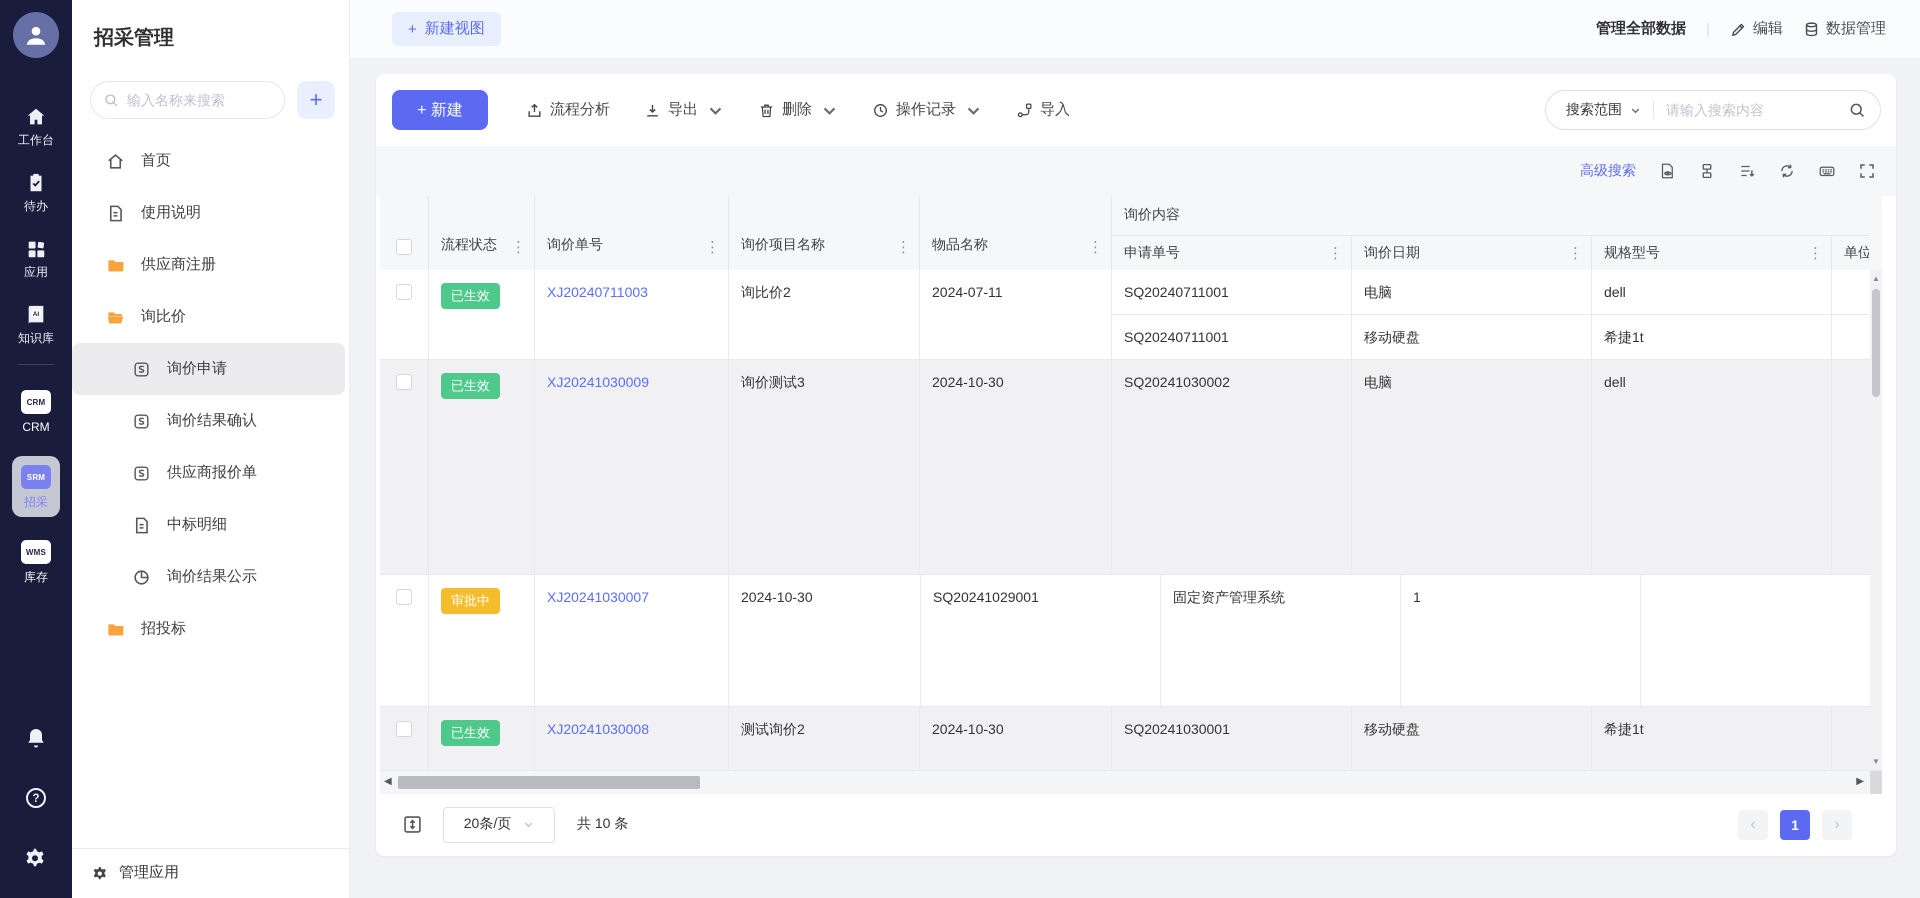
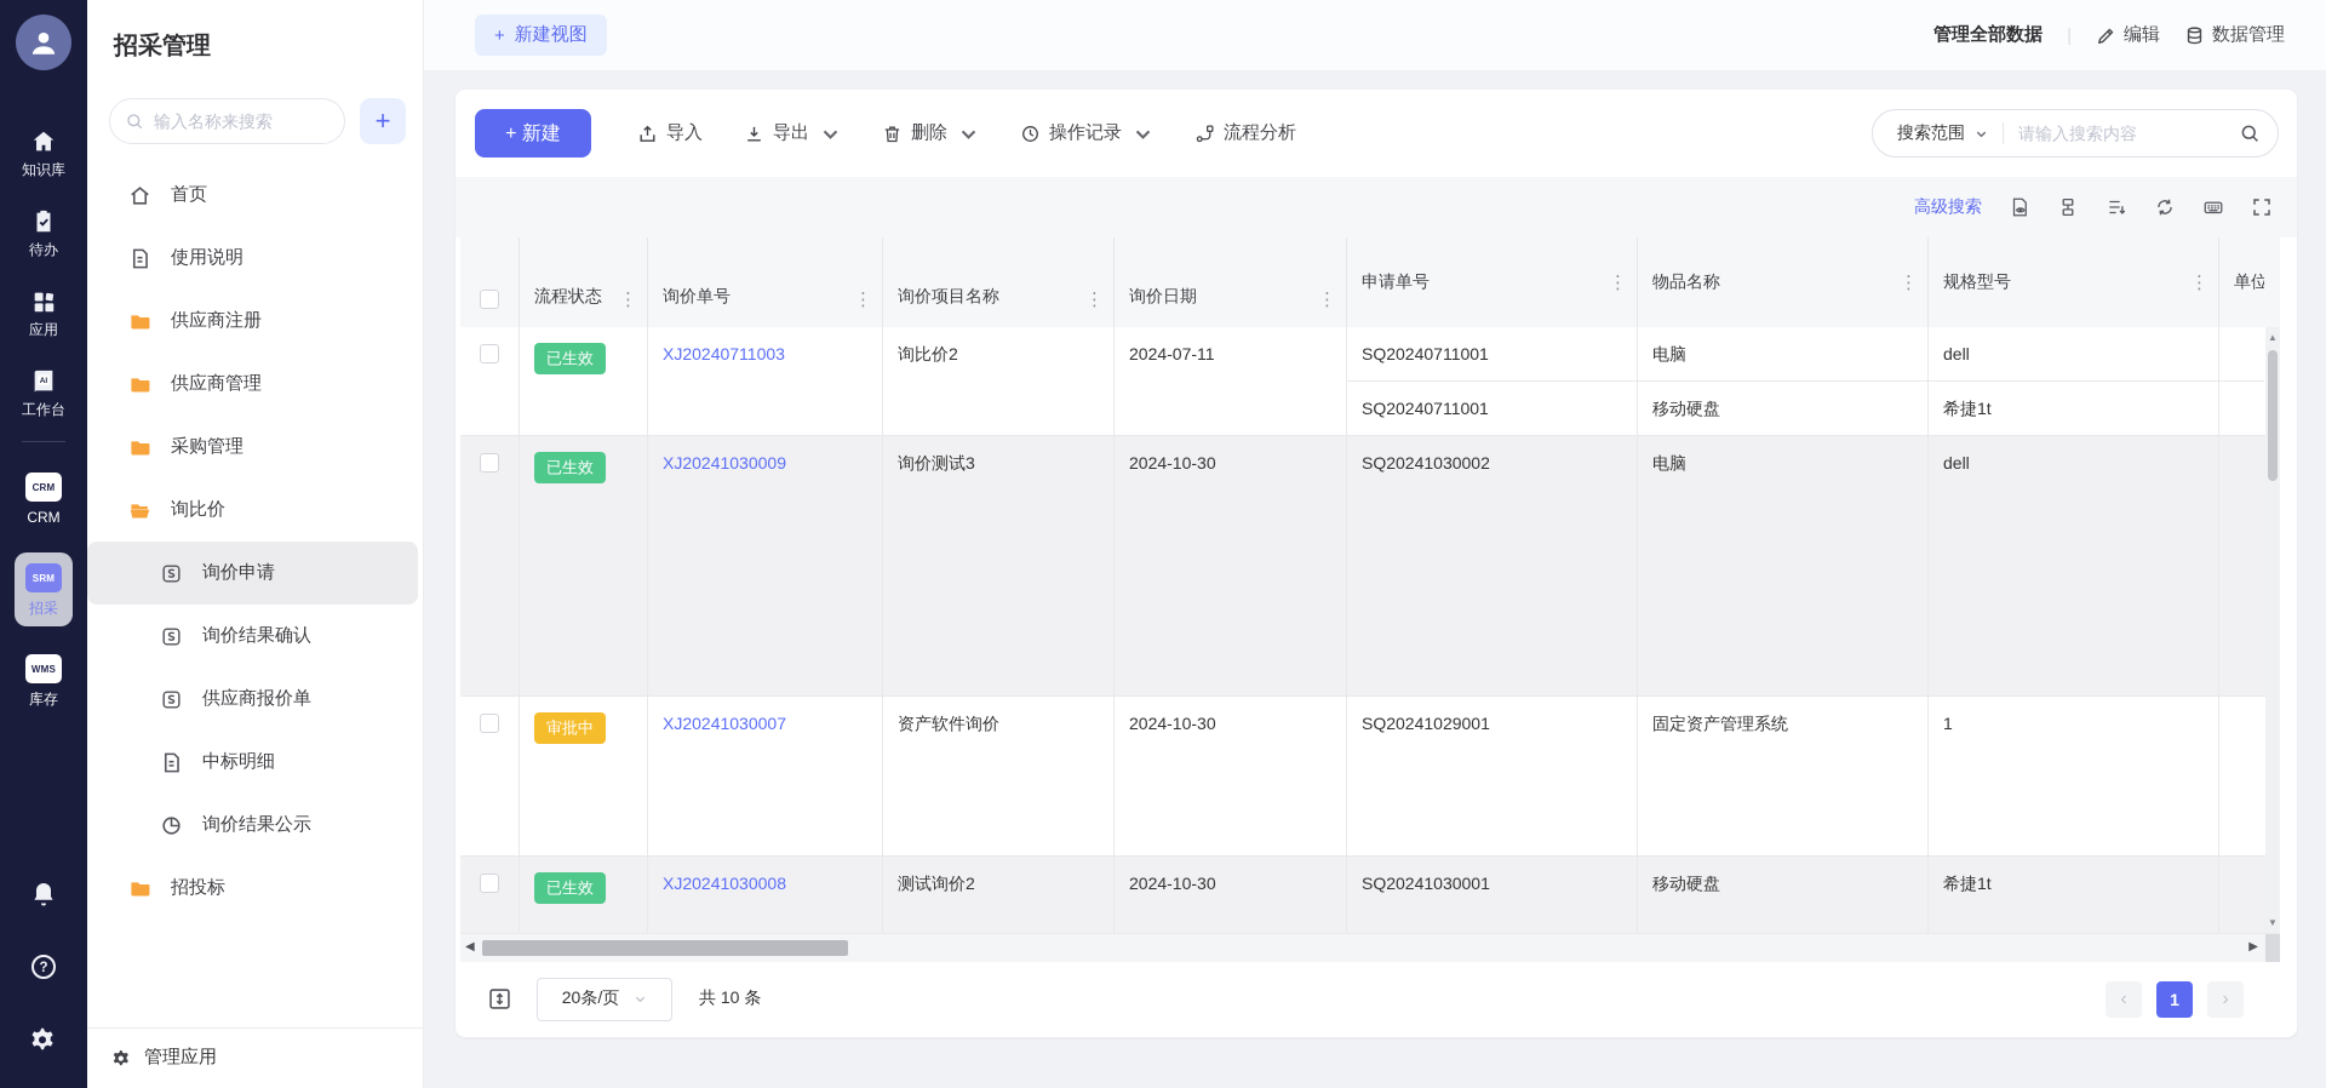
- 工作台
+ 知识库
  待办
  应用
- 知识库
+ 工作台
  CRM
  CRM
  SRM
  招采
  WMS
  库存
  ?
  招采管理
  输入名称来搜索
  +
  首页
  使用说明
  供应商注册
+ 供应商管理
+ 采购管理
  询比价
  询价申请
  询价结果确认
  供应商报价单
  中标明细
  询价结果公示
  招投标
  管理应用
  +
  新建视图
  管理全部数据
  编辑
  数据管理
  + 新建
- 流程分析
+ 导入
  导出
  删除
  操作记录
- 导入
+ 流程分析
  搜索范围
  请输入搜索内容
  高级搜索
  流程状态
  ⋮
  询价单号
  ⋮
  询价项目名称
  ⋮
- 物品名称
+ 询价日期
  ⋮
- 询价内容
  申请单号
  ⋮
- 询价日期
+ 物品名称
  ⋮
  规格型号
  ⋮
  单位
  已生效
  XJ20240711003
  询比价2
  2024-07-11
  SQ20240711001
  电脑
  dell
  SQ20240711001
  移动硬盘
  希捷1t
  已生效
  XJ20241030009
  询价测试3
  2024-10-30
  SQ20241030002
  电脑
  dell
  审批中
  XJ20241030007
+ 资产软件询价
  2024-10-30
  SQ20241029001
  固定资产管理系统
  1
  已生效
  XJ20241030008
  测试询价2
  2024-10-30
  SQ20241030001
  移动硬盘
  希捷1t
  ▲
  ▼
  ◀
  ▶
  20条/页
  共 10 条
  ‹
  1
  ›
